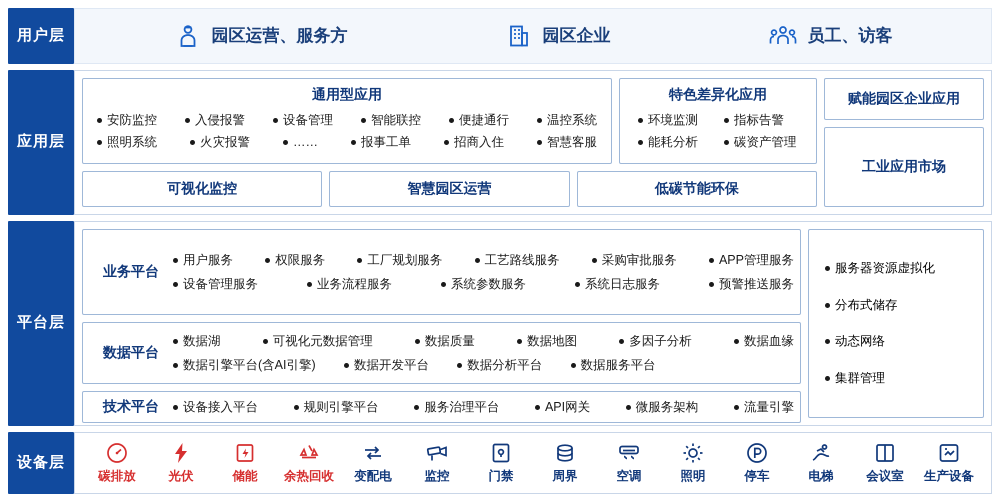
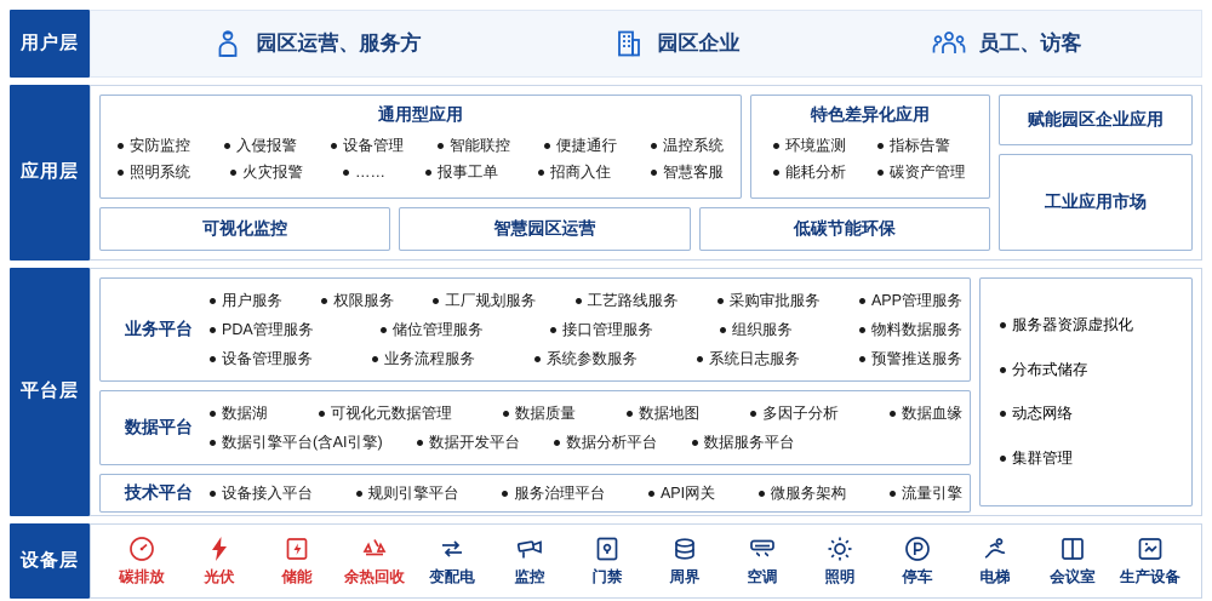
  用户层
  园区运营、服务方
  园区企业
  员工、访客
  应用层
  通用型应用
  安防监控
  入侵报警
  设备管理
  智能联控
  便捷通行
  温控系统
  照明系统
  火灾报警
  ……
  报事工单
  招商入住
  智慧客服
  特色差异化应用
  环境监测
  指标告警
  能耗分析
  碳资产管理
  可视化监控
  智慧园区运营
  低碳节能环保
  赋能园区企业应用
  工业应用市场
  平台层
  业务平台
  用户服务
  权限服务
  工厂规划服务
  工艺路线服务
  采购审批服务
  APP管理服务
+ PDA管理服务
+ 储位管理服务
+ 接口管理服务
+ 组织服务
+ 物料数据服务
  设备管理服务
  业务流程服务
  系统参数服务
  系统日志服务
  预警推送服务
  数据平台
  数据湖
  可视化元数据管理
  数据质量
  数据地图
  多因子分析
  数据血缘
  数据引擎平台(含AI引擎)
  数据开发平台
  数据分析平台
  数据服务平台
  技术平台
  设备接入平台
  规则引擎平台
  服务治理平台
  API网关
  微服务架构
  流量引擎
  服务器资源虚拟化
  分布式储存
  动态网络
  集群管理
  设备层
  碳排放
  光伏
  储能
  余热回收
  变配电
  监控
  门禁
  周界
  空调
  照明
  停车
  电梯
  会议室
  生产设备
